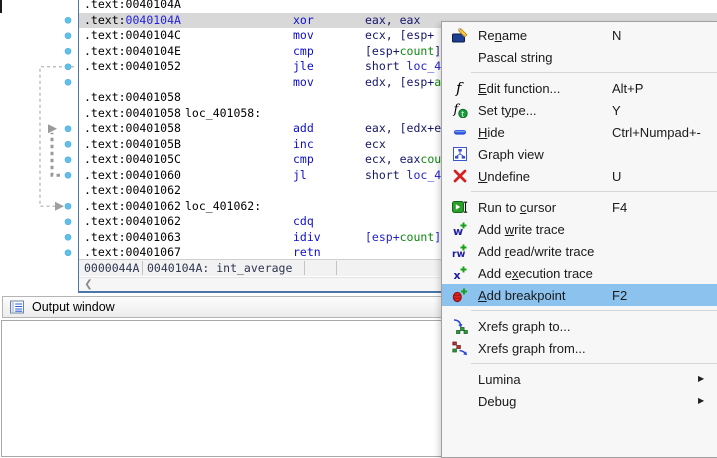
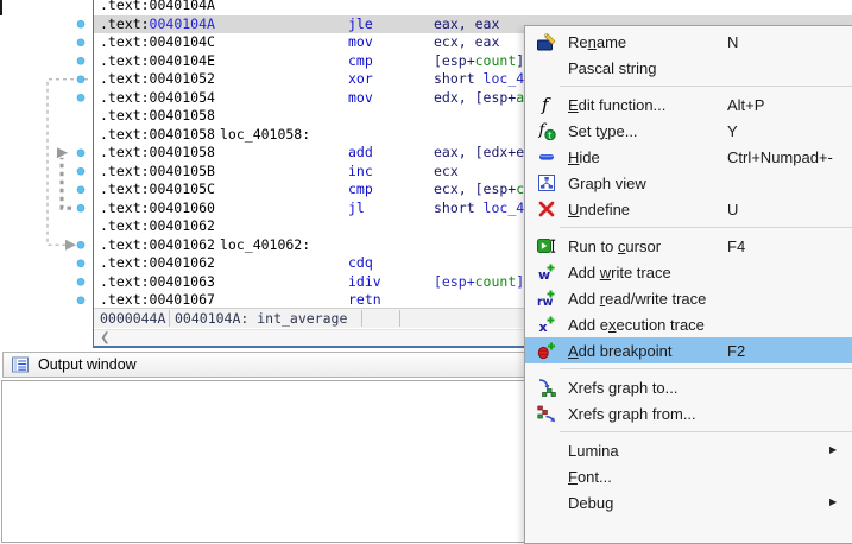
  .text:0040104A
  .text:0040104A
- xor
+ jle
  eax, eax
  .text:0040104C
  mov
- ecx, [esp+
+ ecx, eax
  .text:0040104E
  cmp
  [esp+count]
  .text:00401052
- jle
+ xor
  short loc_4
+ .text:00401054
  mov
  edx, [esp+a
  .text:00401058
  .text:00401058
  loc_401058:
  .text:00401058
  add
  eax, [edx+e
  .text:0040105B
  inc
  ecx
  .text:0040105C
  cmp
- ecx, eaxcou
+ ecx, [esp+c
  .text:00401060
  jl
  short loc_4
  .text:00401062
  .text:00401062
  loc_401062:
  .text:00401062
  cdq
  .text:00401063
  idiv
  [esp+count]
  .text:00401067
  retn
  0000044A
  0040104A: int_average
  ❮
  Output window
  Rename
  N
  Pascal string
  f
  Edit function...
  Alt+P
  f
  t
  Set type...
  Y
  Hide
  Ctrl+Numpad+-
  Graph view
  Undefine
  U
  Run to cursor
  F4
  w
  Add write trace
  rw
  Add read/write trace
  x
  Add execution trace
  Add breakpoint
  F2
  Xrefs graph to...
  Xrefs graph from...
  Lumina
  ▶
+ Font...
  Debug
  ▶
